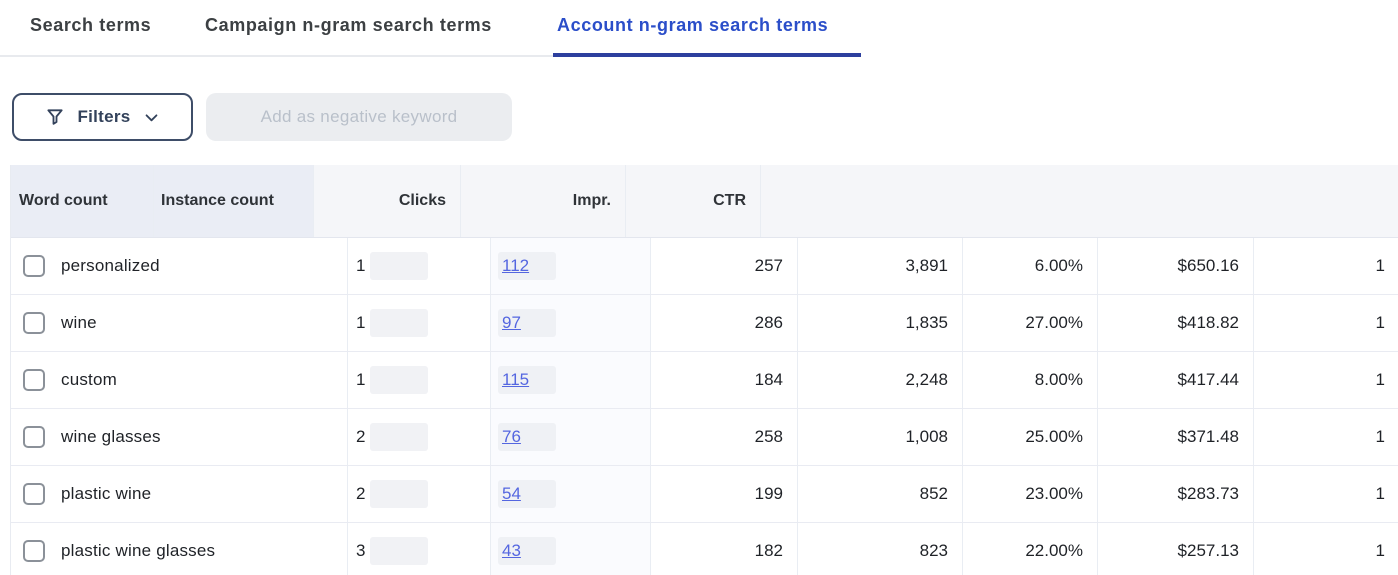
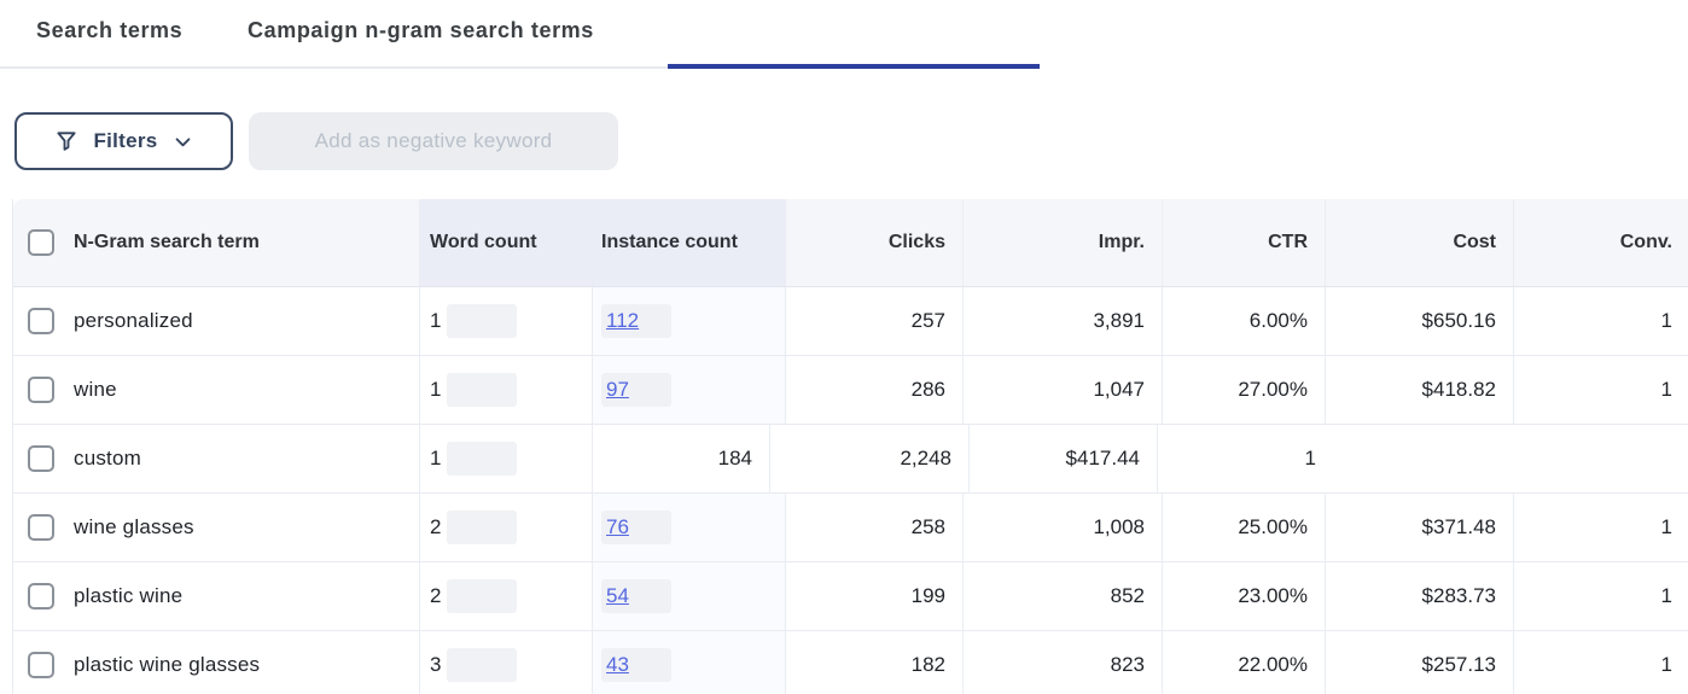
  Search terms
  Campaign n-gram search terms
- Account n-gram search terms
  Filters
  Add as negative keyword
+ N-Gram search term
  Word count
  Instance count
  Clicks
  Impr.
  CTR
+ Cost
+ Conv.
  personalized
  1
  112
  257
  3,891
  6.00%
  $650.16
  1
  wine
  1
  97
  286
- 1,835
+ 1,047
  27.00%
  $418.82
  1
  custom
  1
- 115
  184
  2,248
- 8.00%
  $417.44
  1
  wine glasses
  2
  76
  258
  1,008
  25.00%
  $371.48
  1
  plastic wine
  2
  54
  199
  852
  23.00%
  $283.73
  1
  plastic wine glasses
  3
  43
  182
  823
  22.00%
  $257.13
  1
